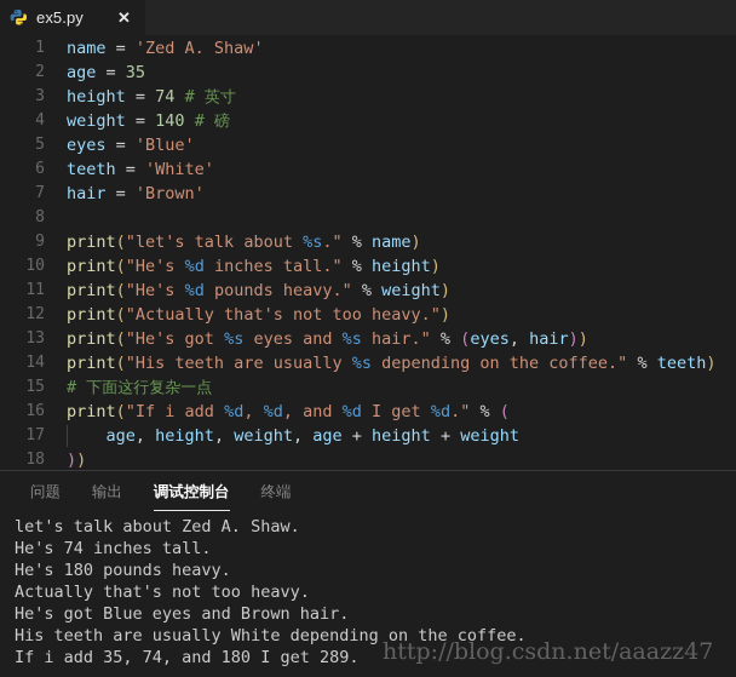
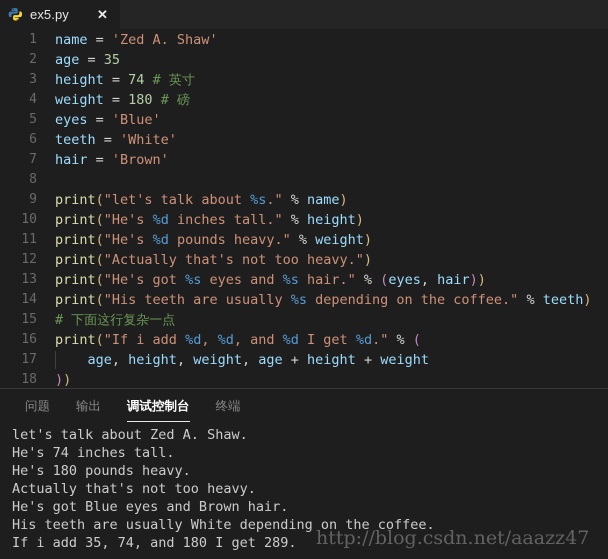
  ex5.py
  ✕
  1
  name = 'Zed A. Shaw'
  2
  age = 35
  3
  height = 74 # 英寸
  4
- weight = 140 # 磅
+ weight = 180 # 磅
  5
  eyes = 'Blue'
  6
  teeth = 'White'
  7
  hair = 'Brown'
  8
  9
  print("let's talk about %s." % name)
  10
  print("He's %d inches tall." % height)
  11
  print("He's %d pounds heavy." % weight)
  12
  print("Actually that's not too heavy.")
  13
  print("He's got %s eyes and %s hair." % (eyes, hair))
  14
  print("His teeth are usually %s depending on the coffee." % teeth)
  15
  # 下面这行复杂一点
  16
  print("If i add %d, %d, and %d I get %d." % (
  17
  age, height, weight, age + height + weight
  18
  ))
  问题
  输出
  调试控制台
  终端
  let's talk about Zed A. Shaw.
  He's 74 inches tall.
  He's 180 pounds heavy.
  Actually that's not too heavy.
  He's got Blue eyes and Brown hair.
  His teeth are usually White depending on the coffee.
  If i add 35, 74, and 180 I get 289.
  http://blog.csdn.net/aaazz47
